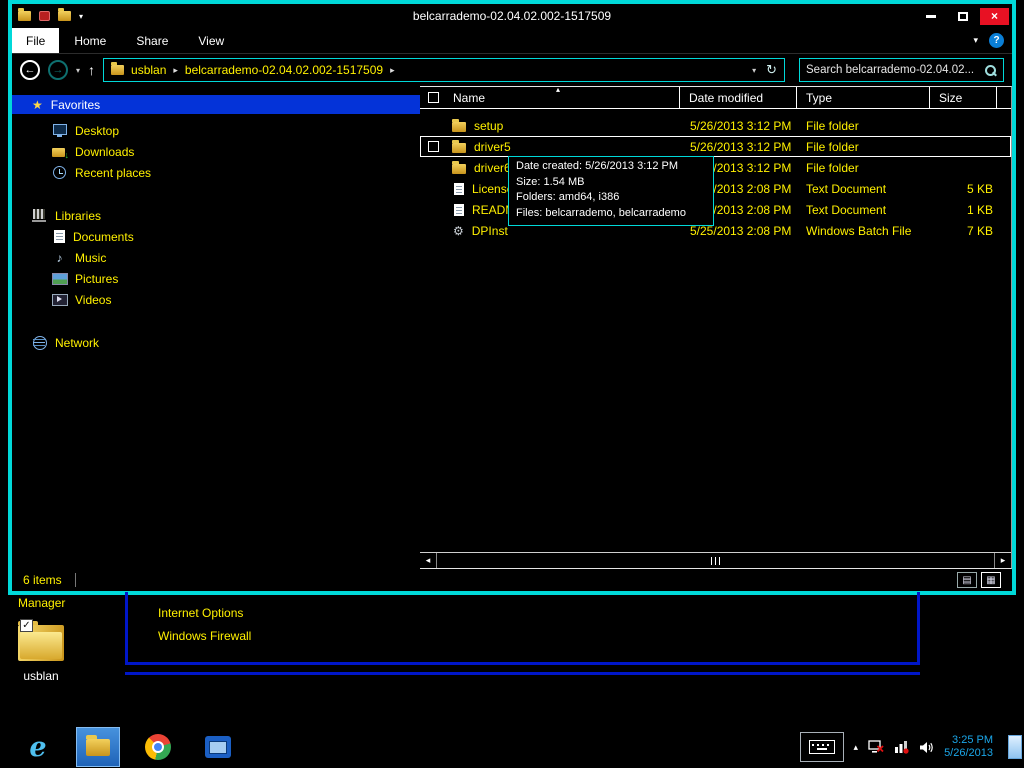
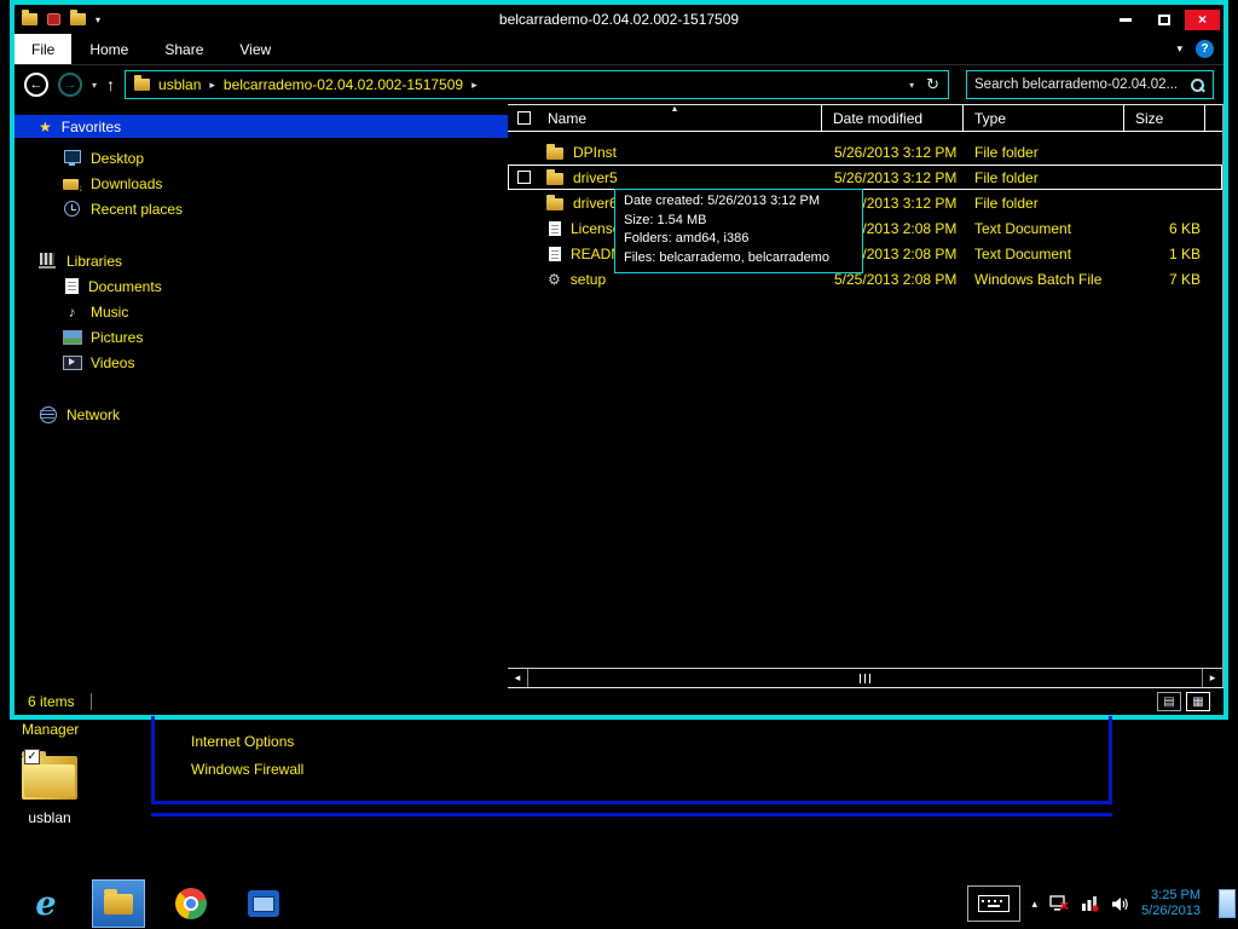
  ▾
  belcarrademo-02.04.02.002-1517509
  ×
  File
  Home
  Share
  View
  ▾
  ?
  ←
  →
  ▾
  ↑
  usblan
  ▸
  belcarrademo-02.04.02.002-1517509
  ▸
  ▾
  ↻
  Search belcarrademo-02.04.02...
  ★
  Favorites
  Desktop
  Downloads
  Recent places
  Libraries
  Documents
  ♪
  Music
  Pictures
  Videos
  Network
  Name
  ▴
  Date modified
  Type
  Size
- setup
+ DPInst
  5/26/2013 3:12 PM
  File folder
  driver5
  5/26/2013 3:12 PM
  File folder
  driver
  /2013 3:12 PM
  File folder
  Licens
  /2013 2:08 PM
  Text Document
- 5 KB
+ 6 KB
  /2013 2:08 PM
  Text Document
  1 KB
  ⚙
- DPInst
+ setup
  5/25/2013 2:08 PM
  Windows Batch File
  7 KB
  Date created: 5/26/2013 3:12 PM
  Size: 1.54 MB
  Folders: amd64, i386
  Files: belcarrademo, belcarrademo
  ◂
  ▸
  6 items
  ▤
  ▦
  Manager
  Internet Options
  Windows Firewall
  ✓
  usblan
  e
  ▴
  3:25 PM
  5/26/2013
